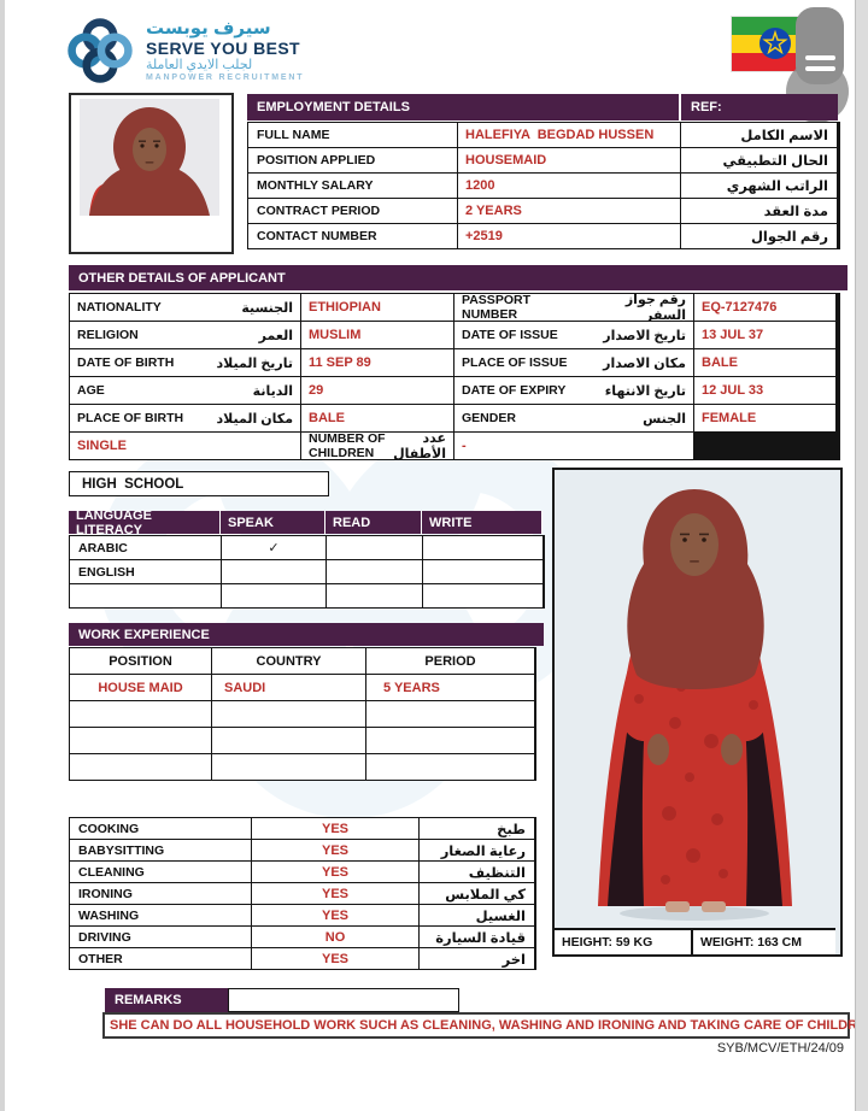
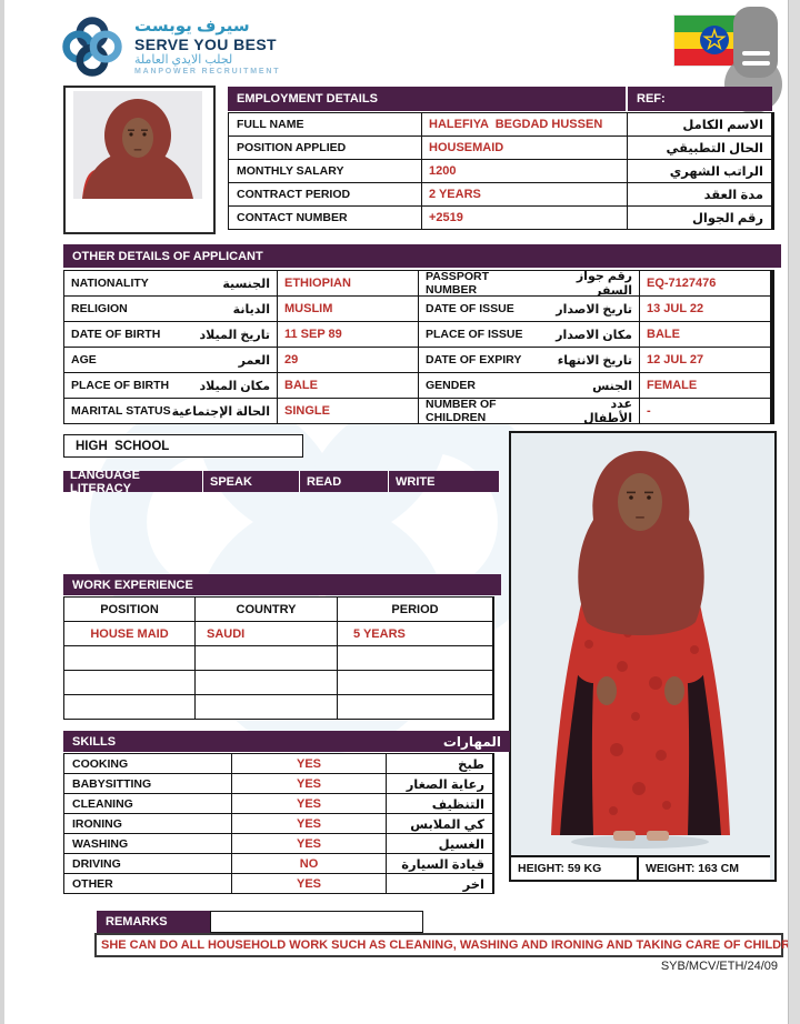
  سيرف يوبست
  SERVE YOU BEST
  لجلب الايدي العاملة
  EMPLOYMENT DETAILS
  REF:
  FULL NAME
  HALEFIYA BEGDAD HUSSEN
  الاسم الكامل
  POSITION APPLIED
  HOUSEMAID
  الحال التطبيقي
  MONTHLY SALARY
  1200
  الراتب الشهري
  CONTRACT PERIOD
  2 YEARS
  مدة العقد
  CONTACT NUMBER
  +2519
  رقم الجوال
  OTHER DETAILS OF APPLICANT
  NATIONALITY
  الجنسية
  ETHIOPIAN
  PASSPORT NUMBER
  رقم جواز السفر
  EQ-7127476
  RELIGION
- العمر
+ الديانة
  MUSLIM
  DATE OF ISSUE
  تاريخ الاصدار
- 13 JUL 37
+ 13 JUL 22
  DATE OF BIRTH
  تاريخ الميلاد
  11 SEP 89
  PLACE OF ISSUE
  مكان الاصدار
  BALE
  AGE
- الديانة
+ العمر
  29
  DATE OF EXPIRY
  تاريخ الانتهاء
- 12 JUL 33
+ 12 JUL 27
  PLACE OF BIRTH
  مكان الميلاد
  BALE
  GENDER
  الجنس
  FEMALE
+ MARITAL STATUS
+ الحالة الإجتماعية
  SINGLE
  NUMBER OF CHILDREN
  عدد الأطفال
  -
  HIGH SCHOOL
  LANGUAGE LITERACY
  SPEAK
  READ
  WRITE
- ARABIC
- ✓
- ENGLISH
  HEIGHT: 59 KG
  WEIGHT: 163 CM
  WORK EXPERIENCE
  POSITION
  COUNTRY
  PERIOD
  HOUSE MAID
  SAUDI
  5 YEARS
+ SKILLS
+ المهارات
  COOKING
  YES
  طبخ
  BABYSITTING
  YES
  رعاية الصغار
  CLEANING
  YES
  التنظيف
  IRONING
  YES
  كي الملابس
  WASHING
  YES
  الغسيل
  DRIVING
  NO
  قيادة السيارة
  OTHER
  YES
  اخر
  REMARKS
  SHE CAN DO ALL HOUSEHOLD WORK SUCH AS CLEANING, WASHING AND IRONING AND TAKING CARE OF CHILDR
  SYB/MCV/ETH/24/09
